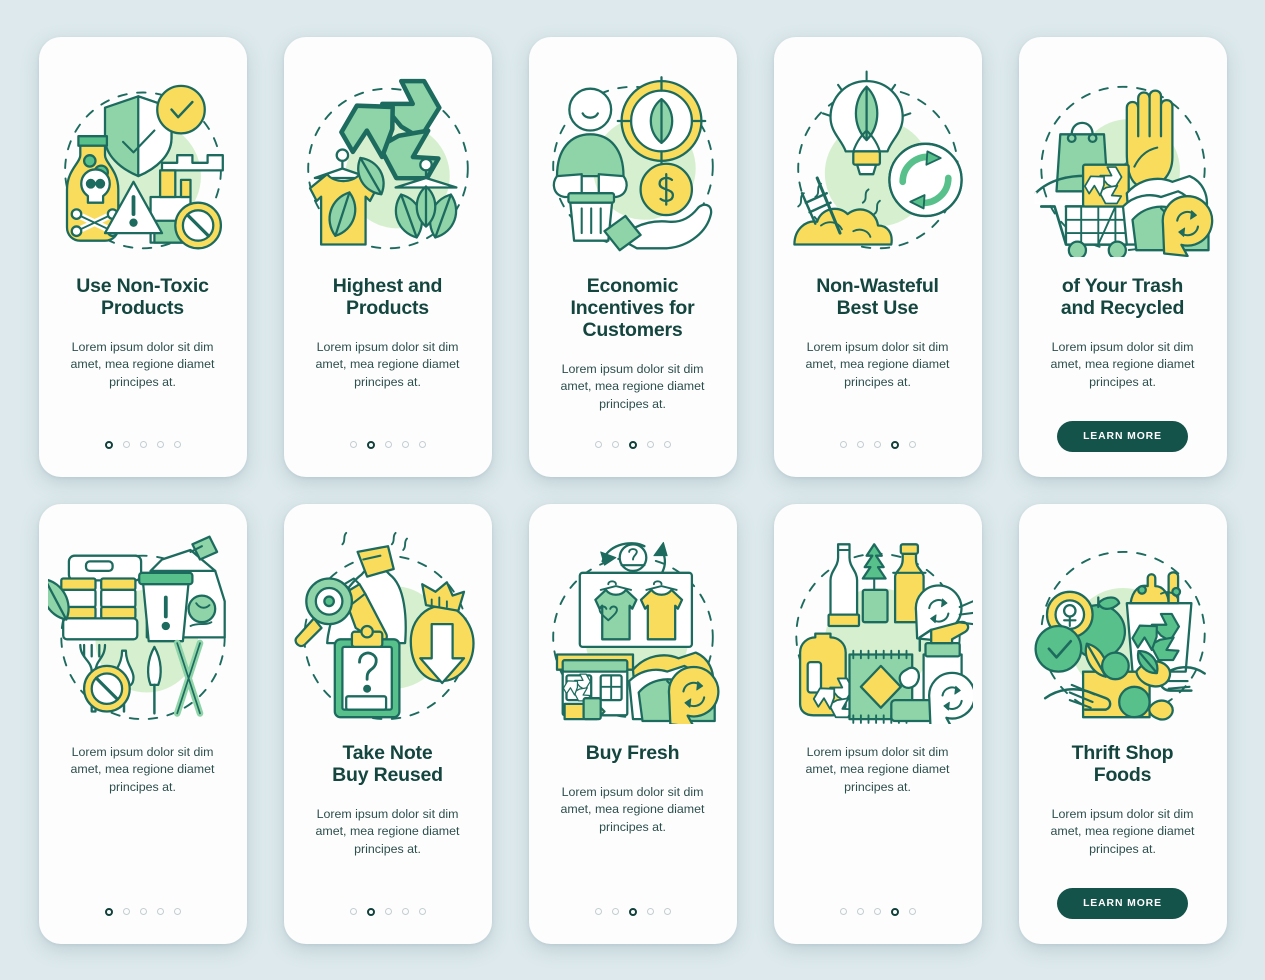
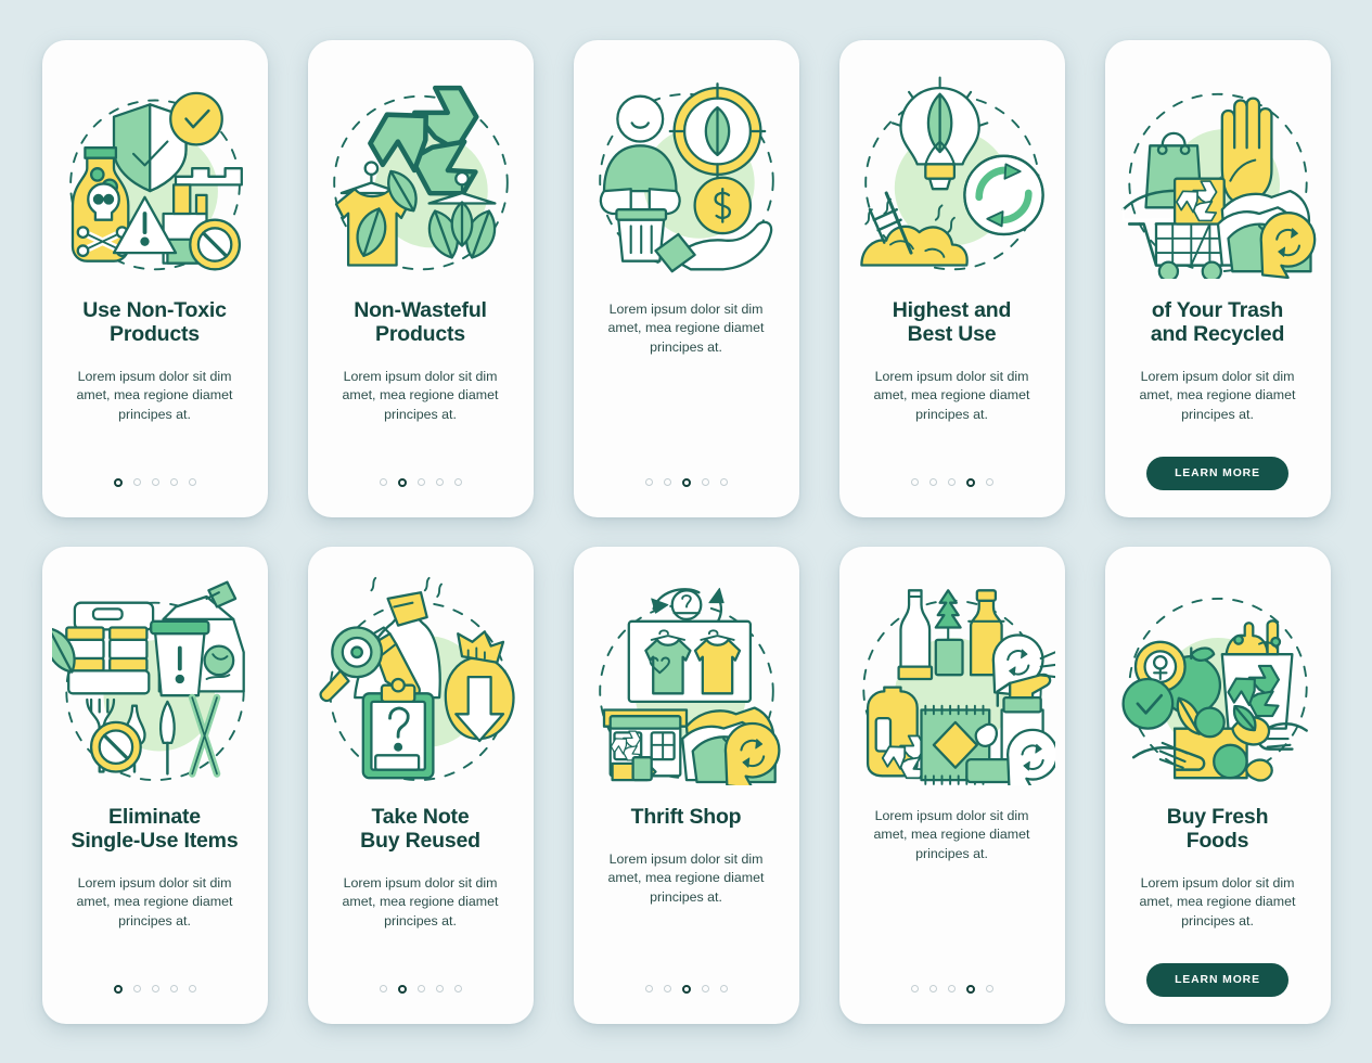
  Use Non-Toxic
  Products
  Lorem ipsum dolor sit dim amet, mea regione diamet principes at.
- Highest and
+ Non-Wasteful
  Products
  Lorem ipsum dolor sit dim amet, mea regione diamet principes at.
- Economic
- Incentives for
- Customers
  Lorem ipsum dolor sit dim amet, mea regione diamet principes at.
- Non-Wasteful
+ Highest and
  Best Use
  Lorem ipsum dolor sit dim amet, mea regione diamet principes at.
  of Your Trash
  and Recycled
  Lorem ipsum dolor sit dim amet, mea regione diamet principes at.
  LEARN MORE
+ Eliminate
+ Single-Use Items
  Lorem ipsum dolor sit dim amet, mea regione diamet principes at.
  Take Note
  Buy Reused
  Lorem ipsum dolor sit dim amet, mea regione diamet principes at.
- Buy Fresh
+ Thrift Shop
  Lorem ipsum dolor sit dim amet, mea regione diamet principes at.
  Lorem ipsum dolor sit dim amet, mea regione diamet principes at.
- Thrift Shop
+ Buy Fresh
  Foods
  Lorem ipsum dolor sit dim amet, mea regione diamet principes at.
  LEARN MORE
